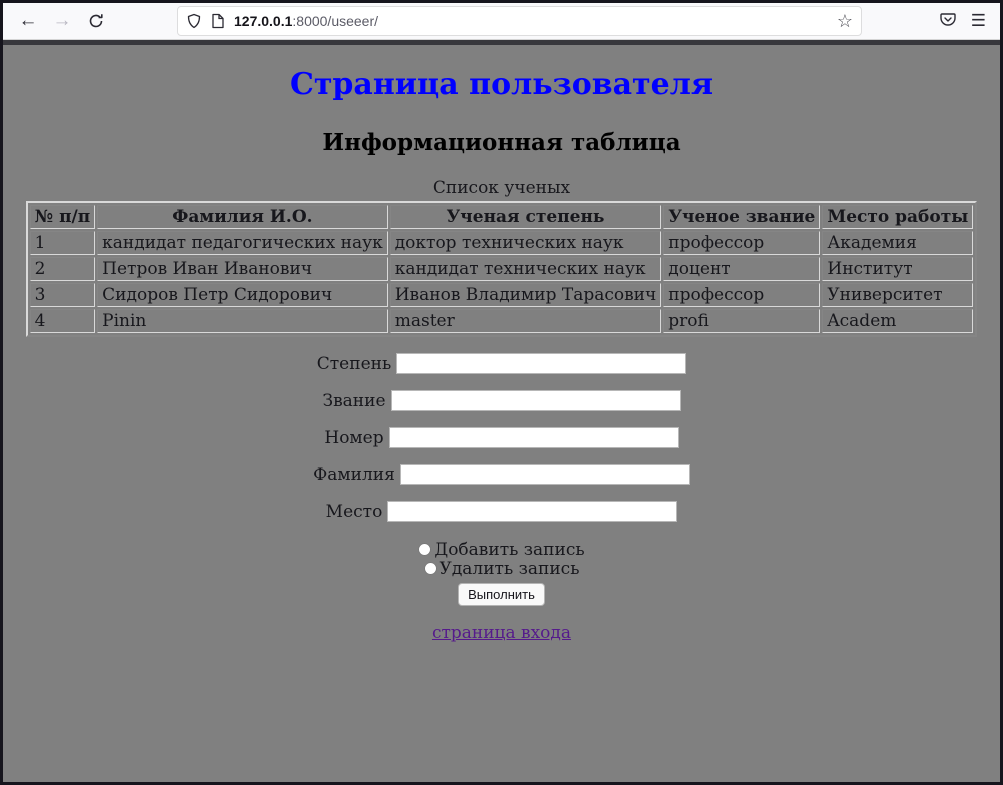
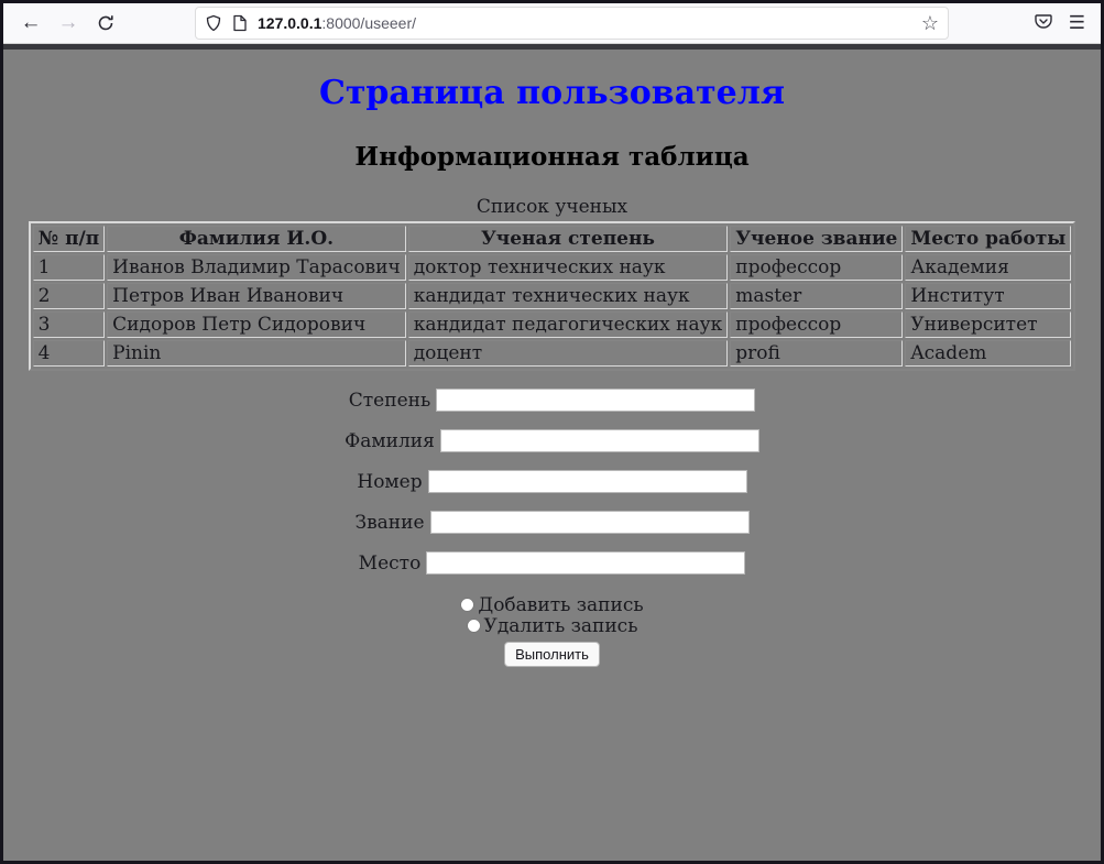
  ←
  →
  127.0.0.1:8000/useeer/
  ☆
  ☰
  Страница пользователя
  Информационная таблица
  Список ученых
  № п/п	Фамилия И.О.	Ученая степень	Ученое звание	Место работы
- 1	кандидат педагогических наук	доктор технических наук	профессор	Академия
+ 1	Иванов Владимир Тарасович	доктор технических наук	профессор	Академия
- 2	Петров Иван Иванович	кандидат технических наук	доцент	Институт
+ 2	Петров Иван Иванович	кандидат технических наук	master	Институт
- 3	Сидоров Петр Сидорович	Иванов Владимир Тарасович	профессор	Университет
+ 3	Сидоров Петр Сидорович	кандидат педагогических наук	профессор	Университет
- 4	Pinin	master	profi	Academ
+ 4	Pinin	доцент	profi	Academ
  Степень
- Звание
+ Фамилия
  Номер
- Фамилия
+ Звание
  Место
  Добавить запись
  Удалить запись
  Выполнить
- страница входа
